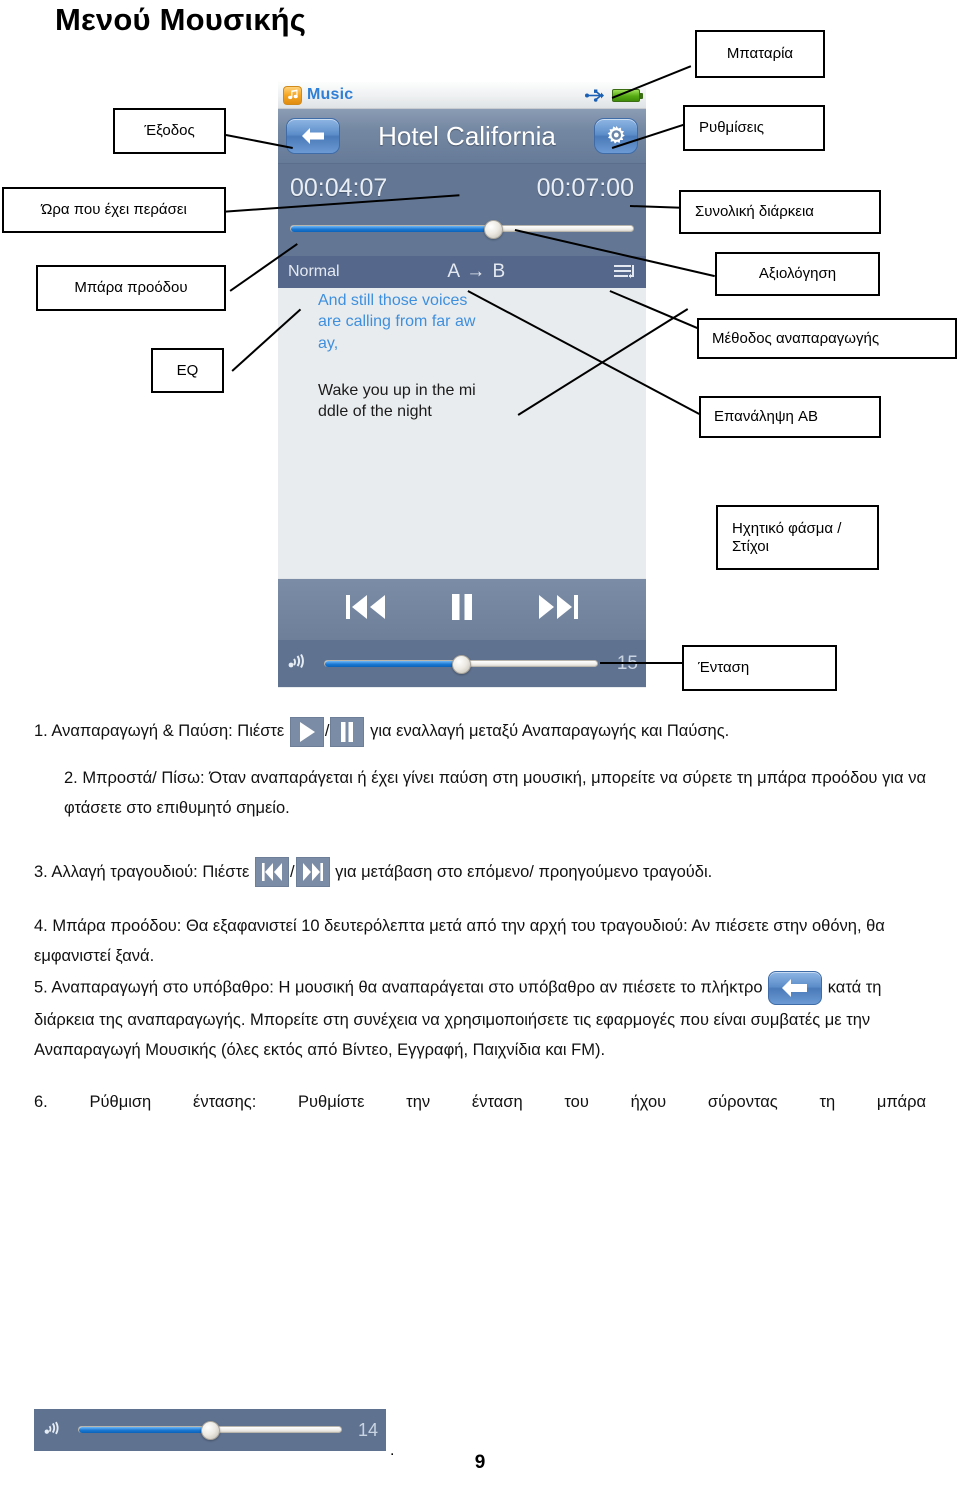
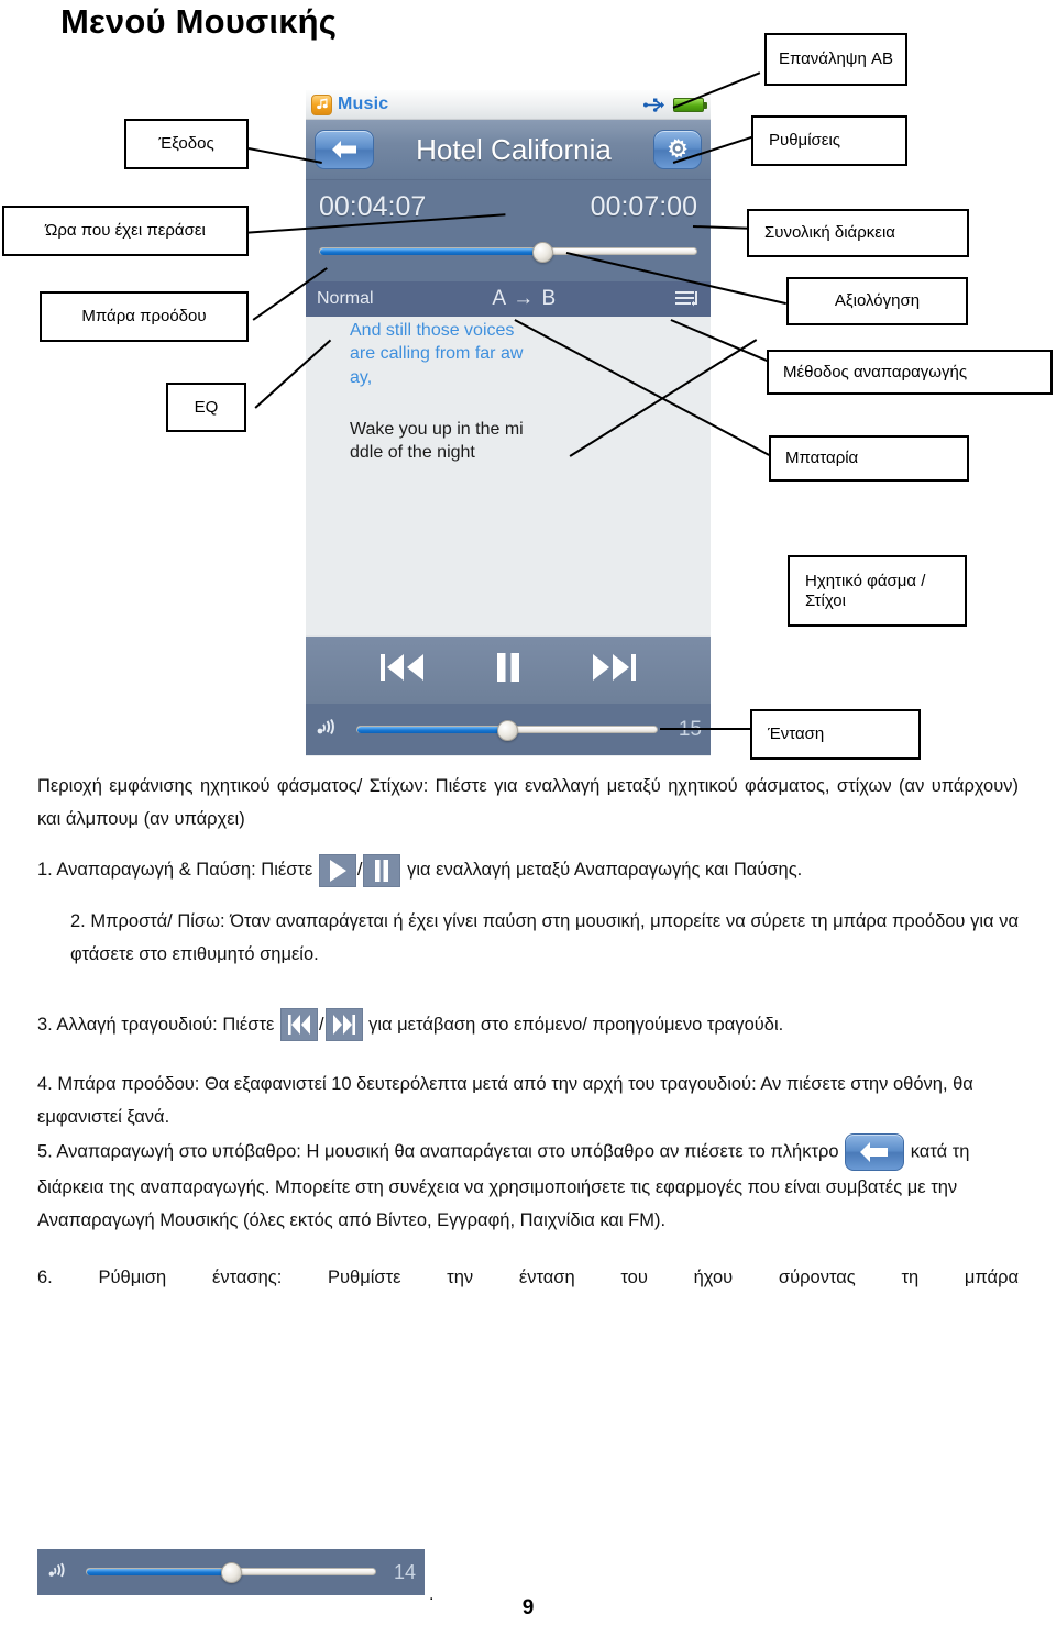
  Μενού Μουσικής
  Έξοδος
  Ώρα που έχει περάσει
  Μπάρα προόδου
  EQ
- Μπαταρία
+ Επανάληψη AB
  Ρυθμίσεις
  Συνολική διάρκεια
  Αξιολόγηση
  Μέθοδος αναπαραγωγής
- Επανάληψη AB
+ Μπαταρία
  Ηχητικό φάσμα /
  Στίχοι
  Ένταση
  Music
  Hotel California
  00:04:07
  00:07:00
  Normal
  A → B
  And still those voices
  are calling from far aw
  ay,
  Wake you up in the mi
  ddle of the night
+ Περιοχή εμφάνισης ηχητικού φάσματος/ Στίχων: Πιέστε για εναλλαγή μεταξύ ηχητικού φάσματος, στίχων (αν υπάρχουν) και άλμπουμ (αν υπάρχει)
  1. Αναπαραγωγή & Παύση: Πιέστε / για εναλλαγή μεταξύ Αναπαραγωγής και Παύσης.
  2. Μπροστά/ Πίσω: Όταν αναπαράγεται ή έχει γίνει παύση στη μουσική, μπορείτε να σύρετε τη μπάρα προόδου για να φτάσετε στο επιθυμητό σημείο.
  3. Αλλαγή τραγουδιού: Πιέστε / για μετάβαση στο επόμενο/ προηγούμενο τραγούδι.
  4. Μπάρα προόδου: Θα εξαφανιστεί 10 δευτερόλεπτα μετά από την αρχή του τραγουδιού: Αν πιέσετε στην οθόνη, θα εμφανιστεί ξανά.
  5. Αναπαραγωγή στο υπόβαθρο: Η μουσική θα αναπαράγεται στο υπόβαθρο αν πιέσετε το πλήκτρο κατά τη διάρκεια της αναπαραγωγής. Μπορείτε στη συνέχεια να χρησιμοποιήσετε τις εφαρμογές που είναι συμβατές με την Αναπαραγωγή Μουσικής (όλες εκτός από Βίντεο, Εγγραφή, Παιχνίδια και FM).
  6. Ρύθμιση έντασης: Ρυθμίστε την ένταση του ήχου σύροντας τη μπάρα
  14
  .
  9
